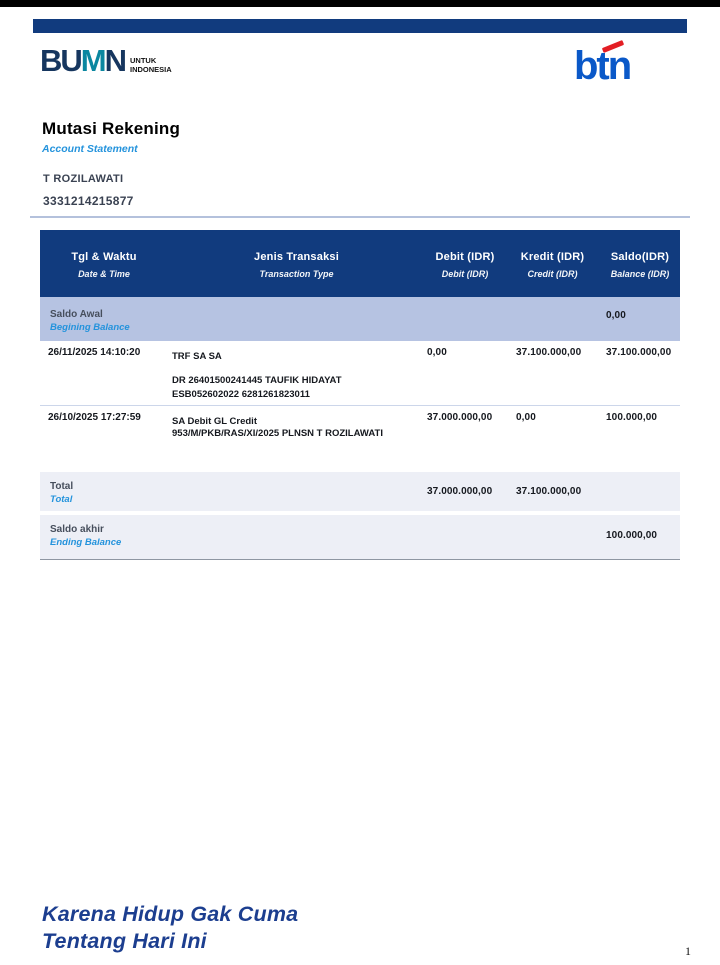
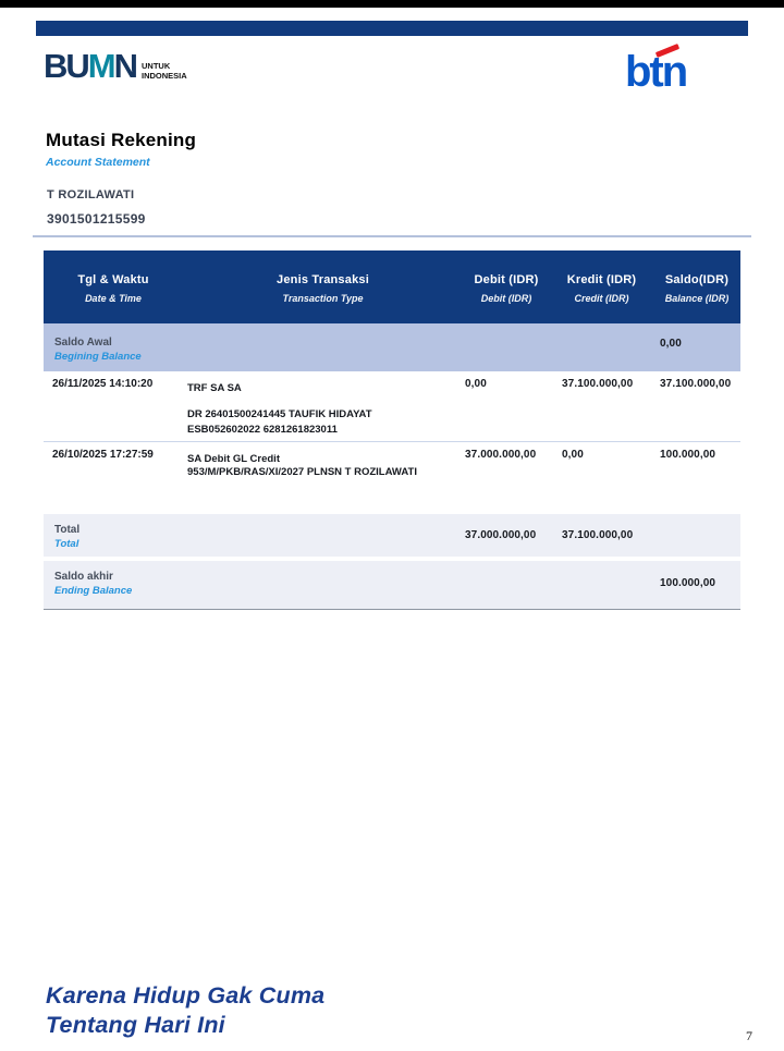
  BUMN
  UNTUK
  INDONESIA
  btn
  Mutasi Rekening
  Account Statement
  T ROZILAWATI
- 3331214215877
+ 3901501215599
  Tgl & Waktu
  Date & Time
  Jenis Transaksi
  Transaction Type
  Debit (IDR)
  Debit (IDR)
  Kredit (IDR)
  Credit (IDR)
  Saldo(IDR)
  Balance (IDR)
  Saldo Awal
  Begining Balance
  0,00
  26/11/2025 14:10:20
  TRF SA SA
  DR 26401500241445 TAUFIK HIDAYAT
  ESB052602022 6281261823011
  0,00
  37.100.000,00
  37.100.000,00
  26/10/2025 17:27:59
  SA Debit GL Credit
- 953/M/PKB/RAS/XI/2025 PLNSN T ROZILAWATI
+ 953/M/PKB/RAS/XI/2027 PLNSN T ROZILAWATI
  37.000.000,00
  0,00
  100.000,00
  Total
  Total
  37.000.000,00
  37.100.000,00
  Saldo akhir
  Ending Balance
  100.000,00
  Karena Hidup Gak Cuma
  Tentang Hari Ini
- 1
+ 7
